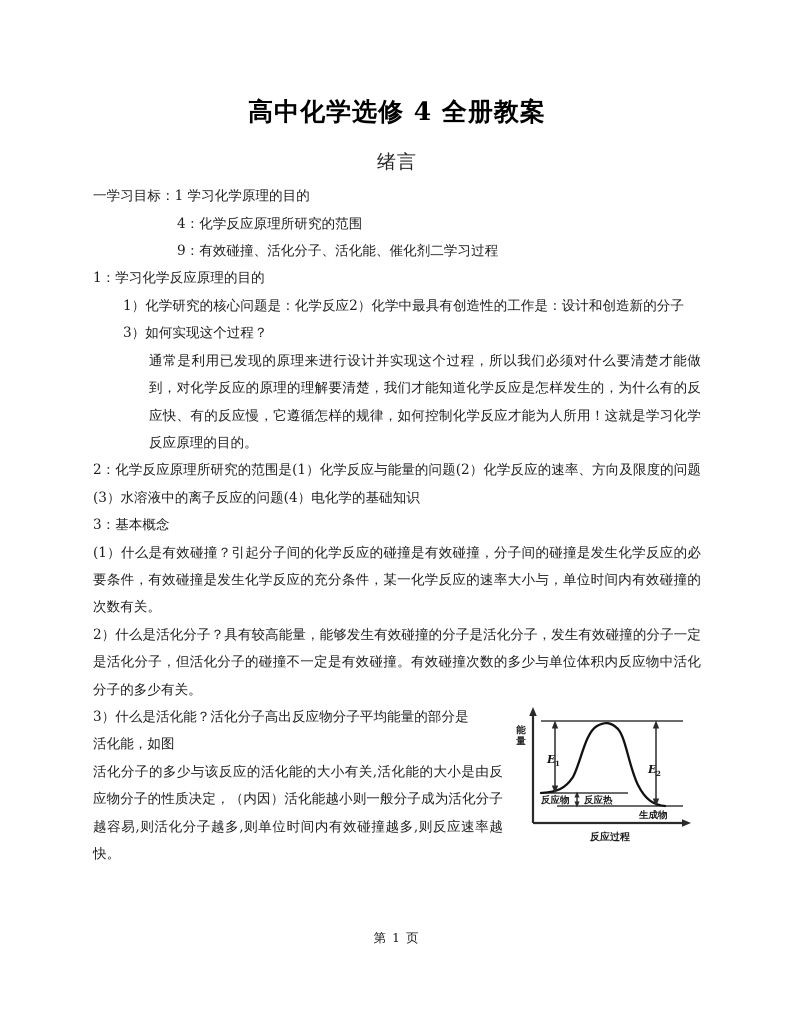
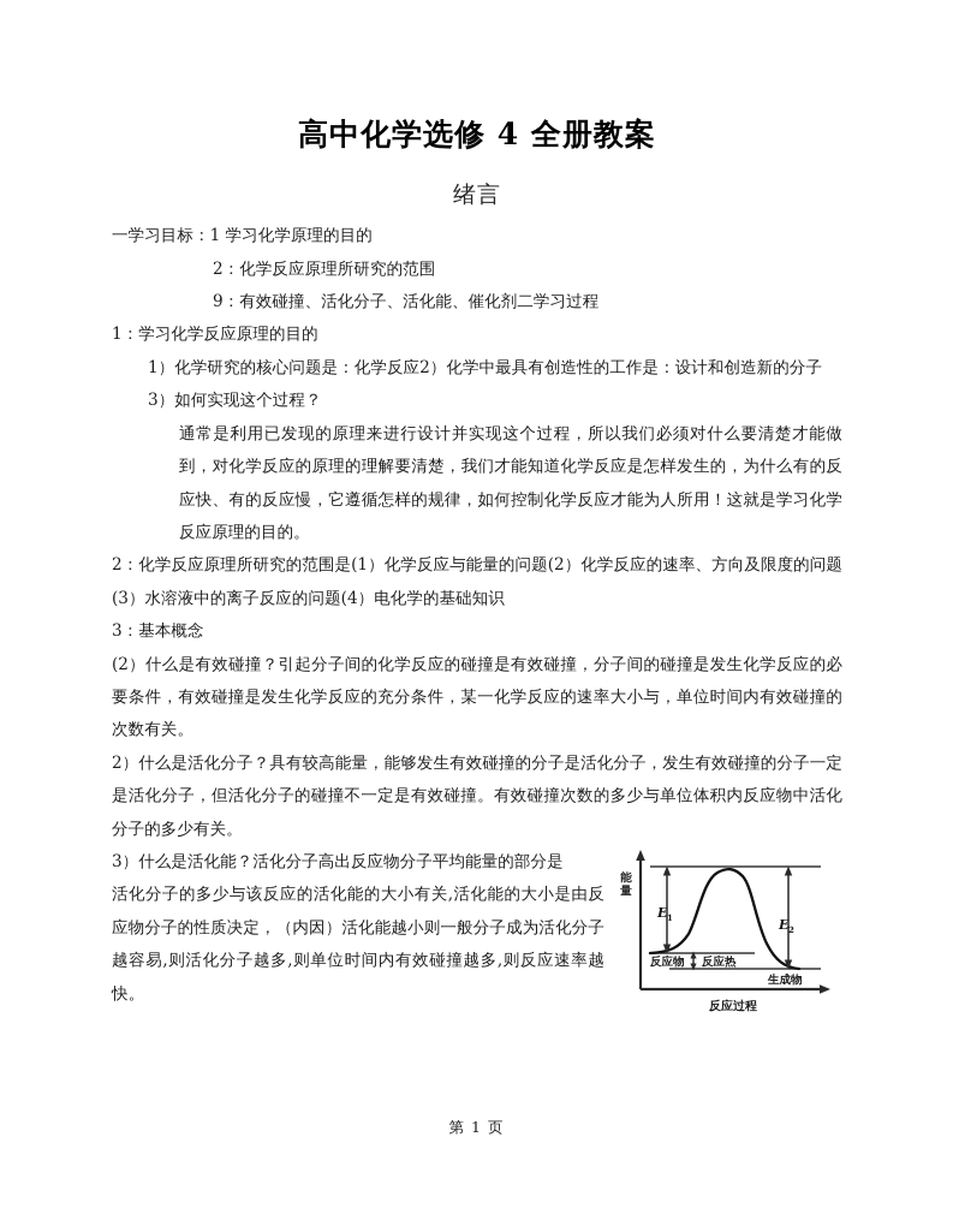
  高中化学选修 4 全册教案
  绪言
  一学习目标：1 学习化学原理的目的
- 4：化学反应原理所研究的范围
+ 2：化学反应原理所研究的范围
  9：有效碰撞、活化分子、活化能、催化剂二学习过程
  1：学习化学反应原理的目的
  1）化学研究的核心问题是：化学反应2）化学中最具有创造性的工作是：设计和创造新的分子
  3）如何实现这个过程？
  通常是利用已发现的原理来进行设计并实现这个过程，所以我们必须对什么要清楚才能做到，对化学反应的原理的理解要清楚，我们才能知道化学反应是怎样发生的，为什么有的反应快、有的反应慢，它遵循怎样的规律，如何控制化学反应才能为人所用！这就是学习化学反应原理的目的。
  2：化学反应原理所研究的范围是(1）化学反应与能量的问题(2）化学反应的速率、方向及限度的问题(3）水溶液中的离子反应的问题(4）电化学的基础知识
  3：基本概念
- (1）什么是有效碰撞？引起分子间的化学反应的碰撞是有效碰撞，分子间的碰撞是发生化学反应的必要条件，有效碰撞是发生化学反应的充分条件，某一化学反应的速率大小与，单位时间内有效碰撞的次数有关。
+ (2）什么是有效碰撞？引起分子间的化学反应的碰撞是有效碰撞，分子间的碰撞是发生化学反应的必要条件，有效碰撞是发生化学反应的充分条件，某一化学反应的速率大小与，单位时间内有效碰撞的次数有关。
  2）什么是活化分子？具有较高能量，能够发生有效碰撞的分子是活化分子，发生有效碰撞的分子一定是活化分子，但活化分子的碰撞不一定是有效碰撞。有效碰撞次数的多少与单位体积内反应物中活化分子的多少有关。
  能
  量
  E
  1
  E
  2
  反应物
  反应热
  生成物
  反应过程
  3）什么是活化能？活化分子高出反应物分子平均能量的部分是
- 活化能，如图
  活化分子的多少与该反应的活化能的大小有关,活化能的大小是由反应物分子的性质决定，（内因）活化能越小则一般分子成为活化分子越容易,则活化分子越多,则单位时间内有效碰撞越多,则反应速率越快。
  第 1 页
